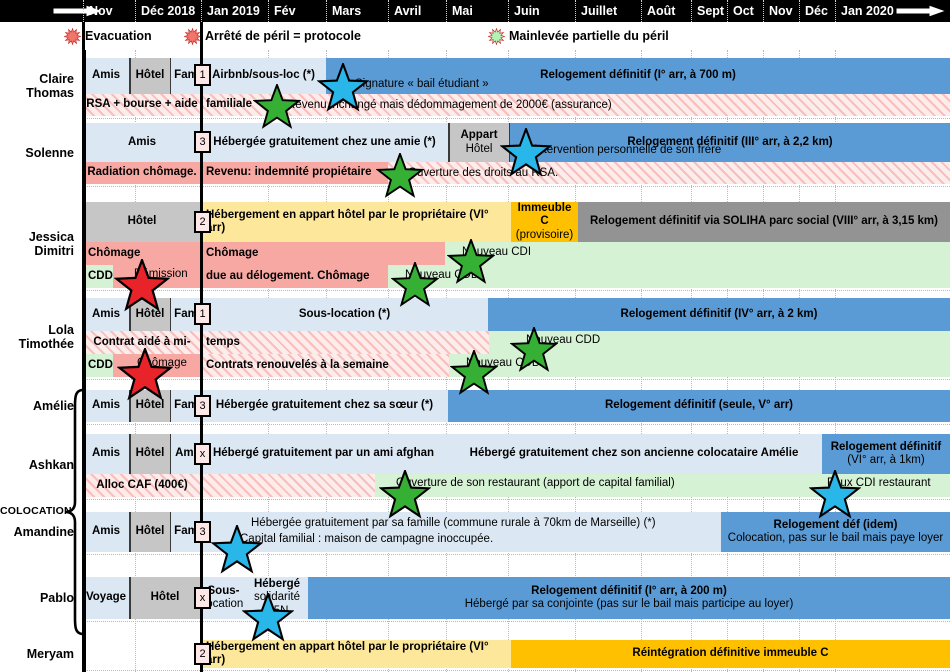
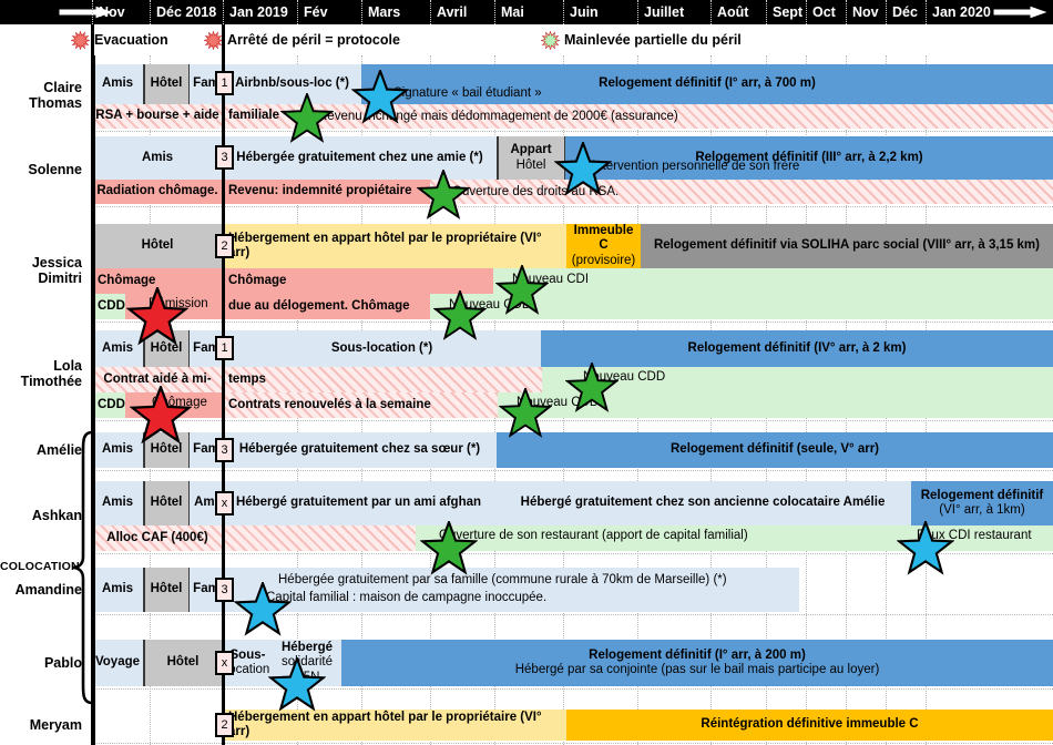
  Nov
  Déc 2018
  Jan 2019
  Fév
  Mars
  Avril
  Mai
  Juin
  Juillet
  Août
  Sept
  Oct
  Nov
  Déc
  Jan 2020
  Evacuation
  Arrêté de péril = protocole
  Mainlevée partielle du péril
  Claire
  Thomas
  Amis
  Hôtel
  Fam
  Airbnb/sous-loc (*)
  Relogement définitif (I° arr, à 700 m)
  RSA + bourse + aide
  familiale
  gnature « bail étudiant »
  evenuchngé mais dédommagement de 2000€ (assurance)
  1
  Solenne
  Amis
  Hébergée gratuitement chez une amie (*)
  Appart
  Hôtel
  Relogement définitif (III° arr, à 2,2 km)
  Radiation chômage.
  Revenu: indemnité propiétaire
  ervention personnelle de son frère
  uverture des droits au RSA.
  3
  Jessica
  Dimitri
  Hôtel
  ébergement en appart hôtel par le propriétaire (VI° rr)
  Immeuble C
  (provisoire)
  Relogement définitif via SOLIHA parc social (VIII° arr, à 3,15 km)
  Chômage
  Chômage
  CDD
  due au délogement. Chômage
  mission
  uveau CDI
  2
  Lola
  Timothée
  Amis
  Hôtel
  Fam
  Sous-location (*)
  Relogement définitif (IV° arr, à 2 km)
  Contrat aidé à mi-
  temps
  CDD
  Contrats renouvelés à la semaine
  ômage
  uveau CDD
  1
  Amélie
  Amis
  Hôtel
  Fam
  Hébergée gratuitement chez sa sœur (*)
  Relogement définitif (seule, V° arr)
  3
  Ashkan
  Amis
  Hôtel
  Hébergé gratuitement par un ami afghan
  Hébergé gratuitement chez son ancienne colocataire Amélie
  Relogement définitif
  (VI° arr, à 1km)
  Alloc CAF (400€)
  verture de son restaurant (apport de capital familial)
  ux CDI restaurant
  x
  Amandine
  Amis
  Hôtel
  Fam
- Relogement déf (idem)
- Colocation, pas sur le bail mais paye loyer
  Hébergée gratuitement par sa famille (commune rurale à 70km de Marseille) (*)
  Capital familial : maison de campagne inoccupée.
  3
  Pablo
  Voyage
  Hôtel
  Sous-
  cation
  Hébergé
  sodarité
  Relogement définitif (I° arr, à 200 m)
  Hébergé par sa conjointe (pas sur le bail mais participe au loyer)
  x
  Meryam
  ébergement en appart hôtel par le propriétaire (VI° rr)
  Réintégration définitive immeuble C
  2
  COLOCATION
